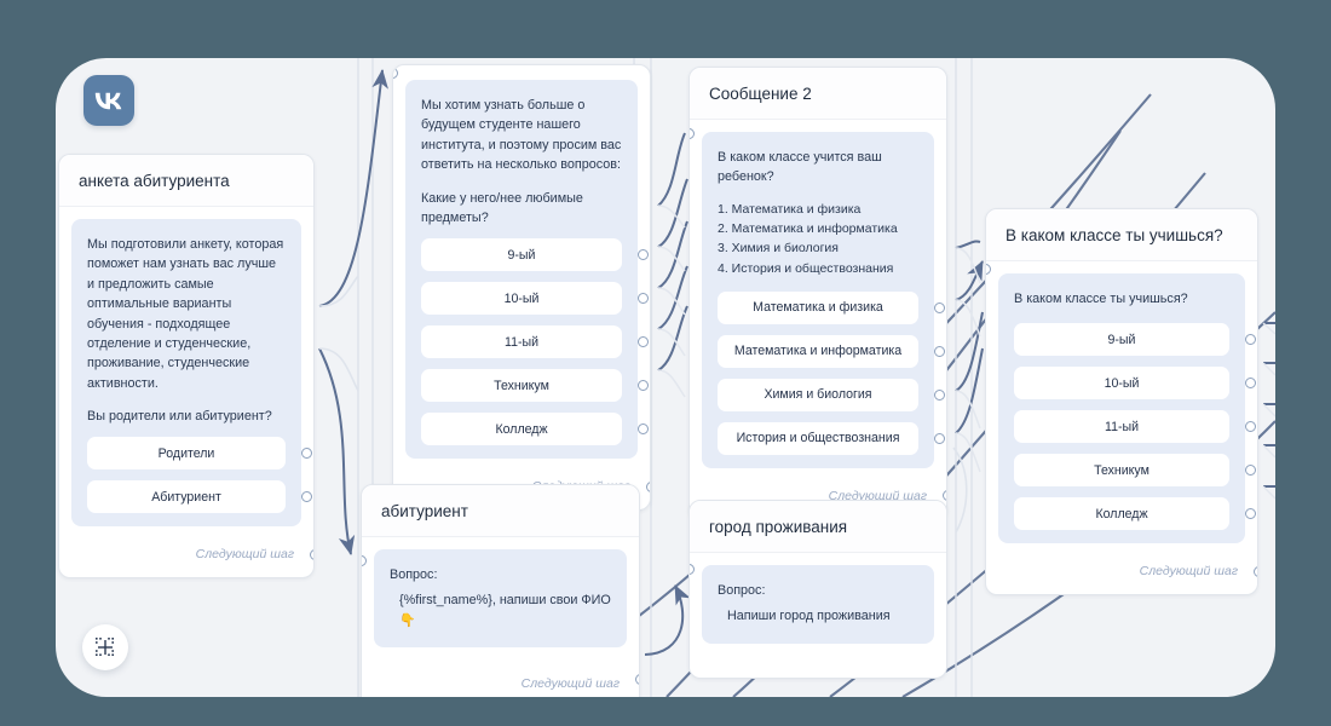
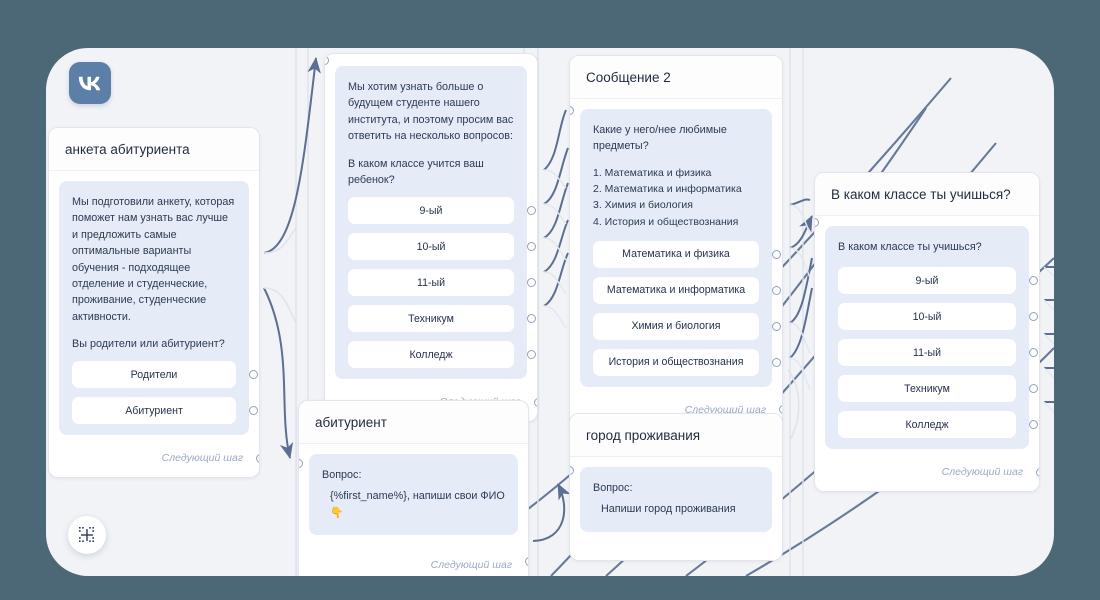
  анкета абитуриента
  Мы подготовили анкету, которая поможет нам узнать вас лучше и предложить самые оптимальные варианты обучения - подходящее отделение и студенческие, проживание, студенческие активности.
  Вы родители или абитуриент?
  Родители
  Абитуриент
  Следующий шаг
  Мы хотим узнать больше о будущем студенте нашего института, и поэтому просим вас ответить на несколько вопросов:
- Какие у него/нее любимые предметы?
+ В каком классе учится ваш ребенок?
  9-ый
  10-ый
  11-ый
  Техникум
  Колледж
  Сообщение 2
- В каком классе учится ваш ребенок?
+ Какие у него/нее любимые предметы?
  1. Математика и физика
  2. Математика и информатика
  3. Химия и биология
  4. История и обществознания
  Математика и физика
  Математика и информатика
  Химия и биология
  История и обществознания
  Следующий шаг
  В каком классе ты учишься?
  В каком классе ты учишься?
  9-ый
  10-ый
  11-ый
  Техникум
  Колледж
  Следующий шаг
  абитуриент
  Вопрос:
  {%first_name%}, напиши свои ФИО 👇
  Следующий шаг
  город проживания
  Вопрос:
  Напиши город проживания
